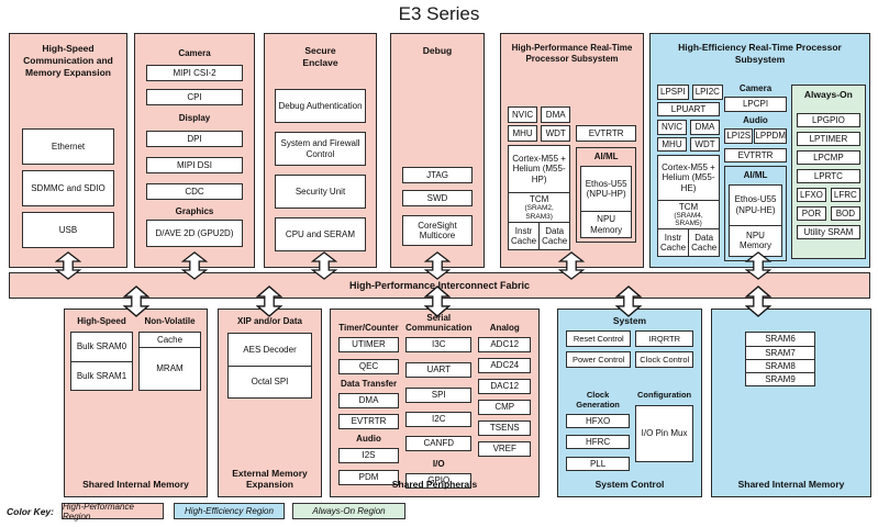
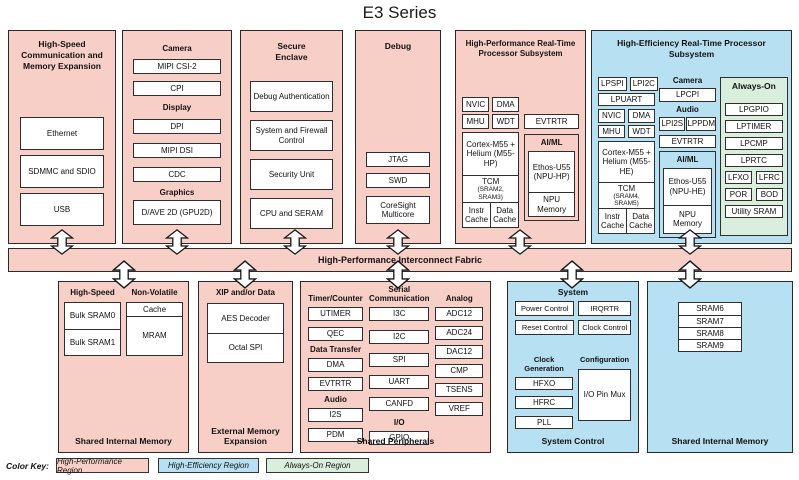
  E3 Series
  High-Speed Communication and Memory Expansion
  Ethernet
  SDMMC and SDIO
  USB
  Camera
  MIPI CSI-2
  CPI
  Display
  DPI
  MIPI DSI
  CDC
  Graphics
  D/AVE 2D (GPU2D)
  Secure Enclave
  Debug Authentication
  System and Firewall Control
  Security Unit
  CPU and SERAM
  Debug
  JTAG
  SWD
  CoreSight Multicore
  High-Performance Real-Time Processor Subsystem
  NVIC
  DMA
  MHU
  WDT
  Cortex-M55 + Helium (M55-HP)
  TCM
  Instr Cache
  Data Cache
  EVTRTR
  AI/ML
  Ethos-U55 (NPU-HP)
  NPU Memory
  High-Efficiency Real-Time Processor Subsystem
  LPSPI
  LPI2C
  LPUART
  NVIC
  DMA
  MHU
  WDT
  Cortex-M55 + Helium (M55-HE)
  TCM
  Instr Cache
  Data Cache
  Camera
  LPCPI
  Audio
  LPI2S
  LPPDM
  EVTRTR
  AI/ML
  Ethos-U55 (NPU-HE)
  NPU Memory
  Always-On
  LPGPIO
  LPTIMER
  LPCMP
  LPRTC
  LFXO
  LFRC
  POR
  BOD
  Utility SRAM
  High-Performance Interconnect Fabric
  High-Speed
  Bulk SRAM0
  Bulk SRAM1
  Non-Volatile
  Cache
  MRAM
  Shared Internal Memory
  XIP and/or Data
  AES Decoder
  Octal SPI
  External Memory Expansion
  Timer/Counter
  UTIMER
  QEC
  Data Transfer
  DMA
  EVTRTR
  Audio
  I2S
  PDM
  Serial Communication
  I3C
- UART
+ I2C
  SPI
- I2C
+ UART
  CANFD
  I/O
  GPIO
  Analog
  ADC12
  ADC24
  DAC12
  CMP
  TSENS
  VREF
  Shared Peripherals
  System
- Reset Control
+ Power Control
  IRQRTR
- Power Control
+ Reset Control
  Clock Control
  Clock Generation
  HFXO
  HFRC
  PLL
  Configuration
  I/O Pin Mux
  System Control
  SRAM6
  SRAM7
  SRAM8
  SRAM9
  Shared Internal Memory
  Color Key:
  High-Performance Region
  High-Efficiency Region
  Always-On Region
